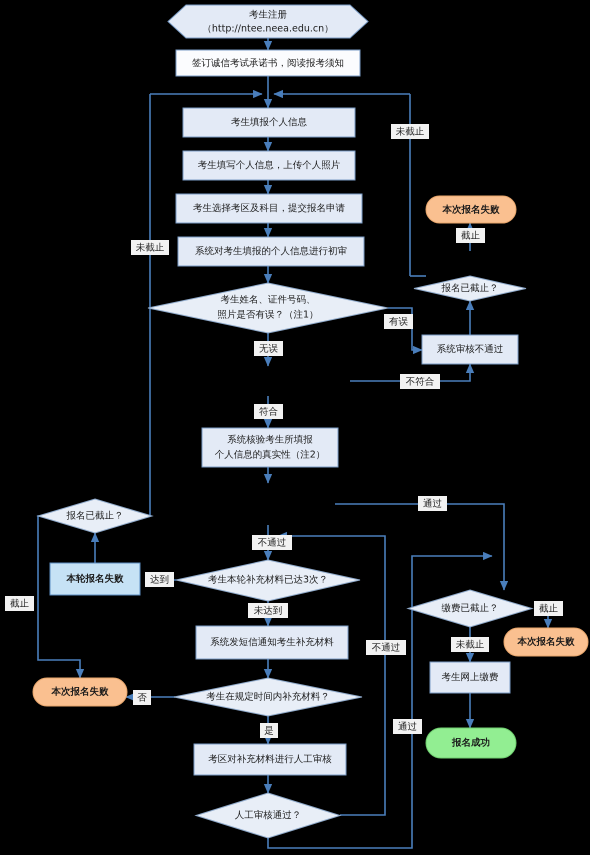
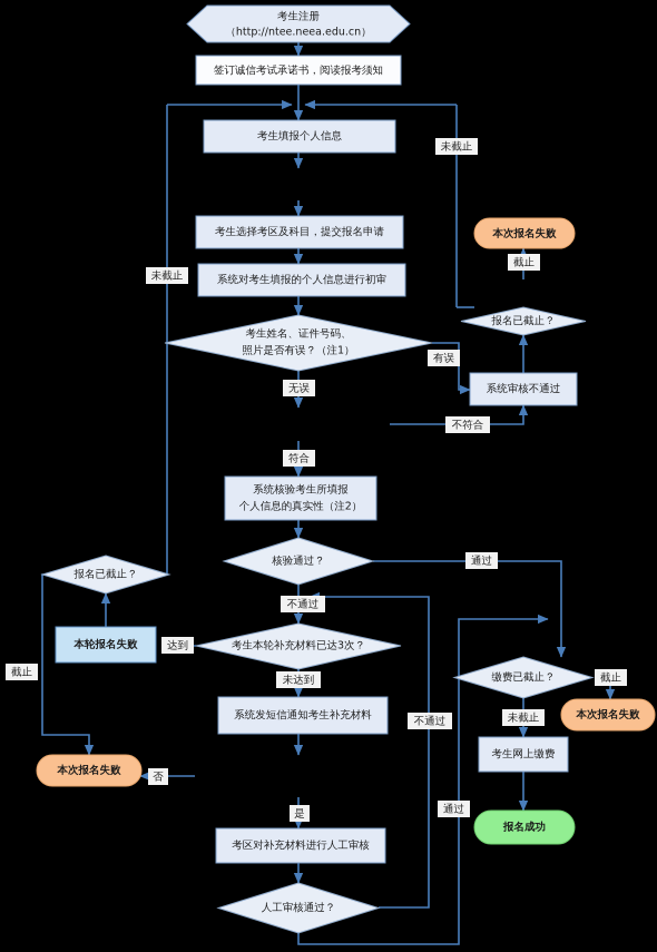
  考生注册
  （http://ntee.neea.edu.cn）
  签订诚信考试承诺书，阅读报考须知
  考生填报个人信息
- 考生填写个人信息，上传个人照片
  考生选择考区及科目，提交报名申请
  系统对考生填报的个人信息进行初审
  考生姓名、证件号码、
  照片是否有误？（注1）
  系统核验考生所填报
  个人信息的真实性（注2）
+ 核验通过？
  系统审核不通过
  报名已截止？
  本次报名失败
  报名已截止？
  本轮报名失败
  本次报名失败
  考生本轮补充材料已达3次？
  系统发短信通知考生补充材料
- 考生在规定时间内补充材料？
  考区对补充材料进行人工审核
  人工审核通过？
  缴费已截止？
  本次报名失败
  考生网上缴费
  报名成功
  未截止
  未截止
  有误
  无误
  不符合
  符合
  截止
  通过
  不通过
  达到
  未达到
  截止
  否
  是
  不通过
  通过
  截止
  未截止
